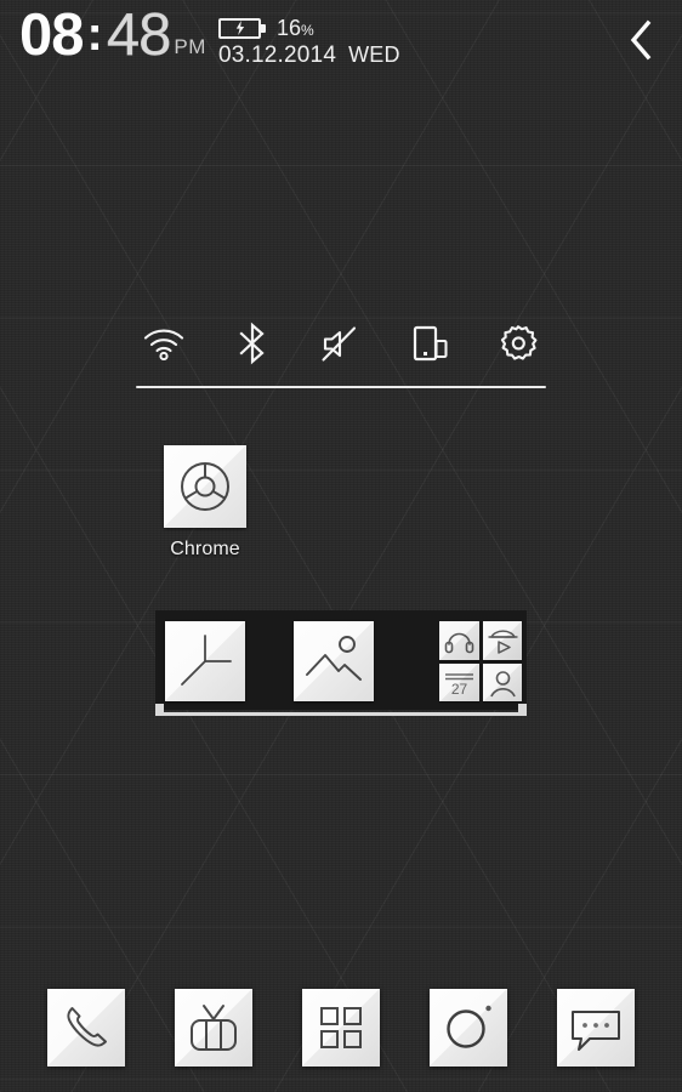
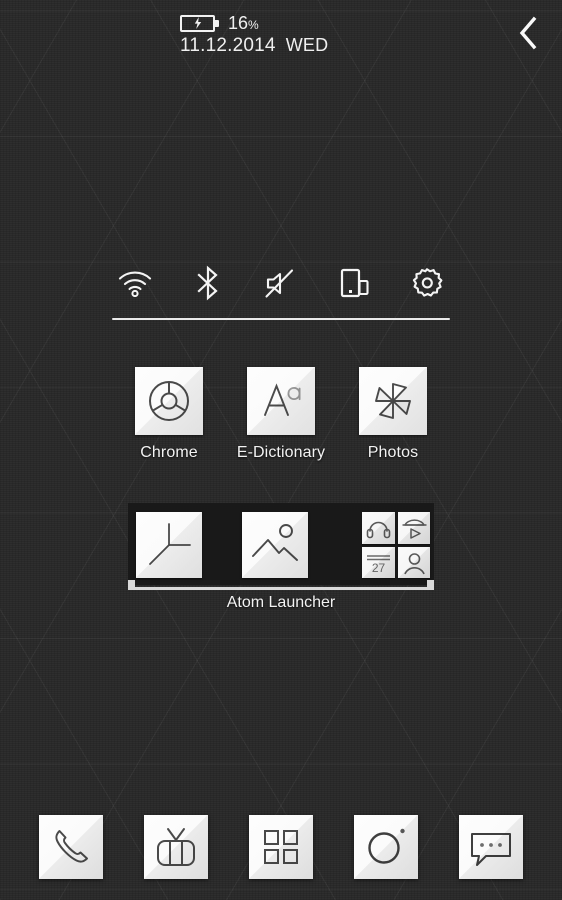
- 08
- :
- 48
- PM
  16%
- 03.12.2014 WED
+ 11.12.2014 WED
  Chrome
+ E-Dictionary
+ Photos
+ Atom Launcher
